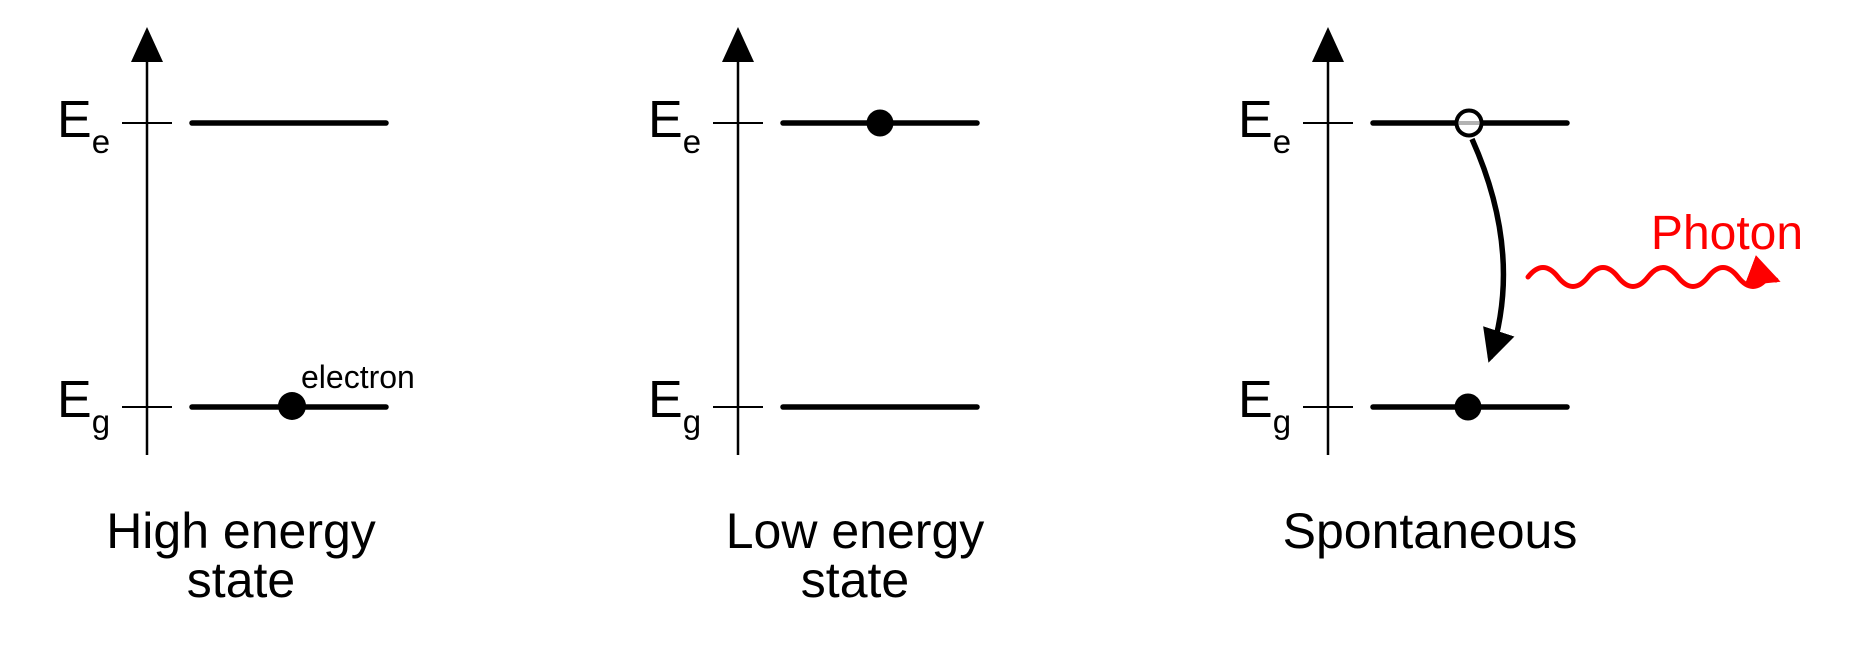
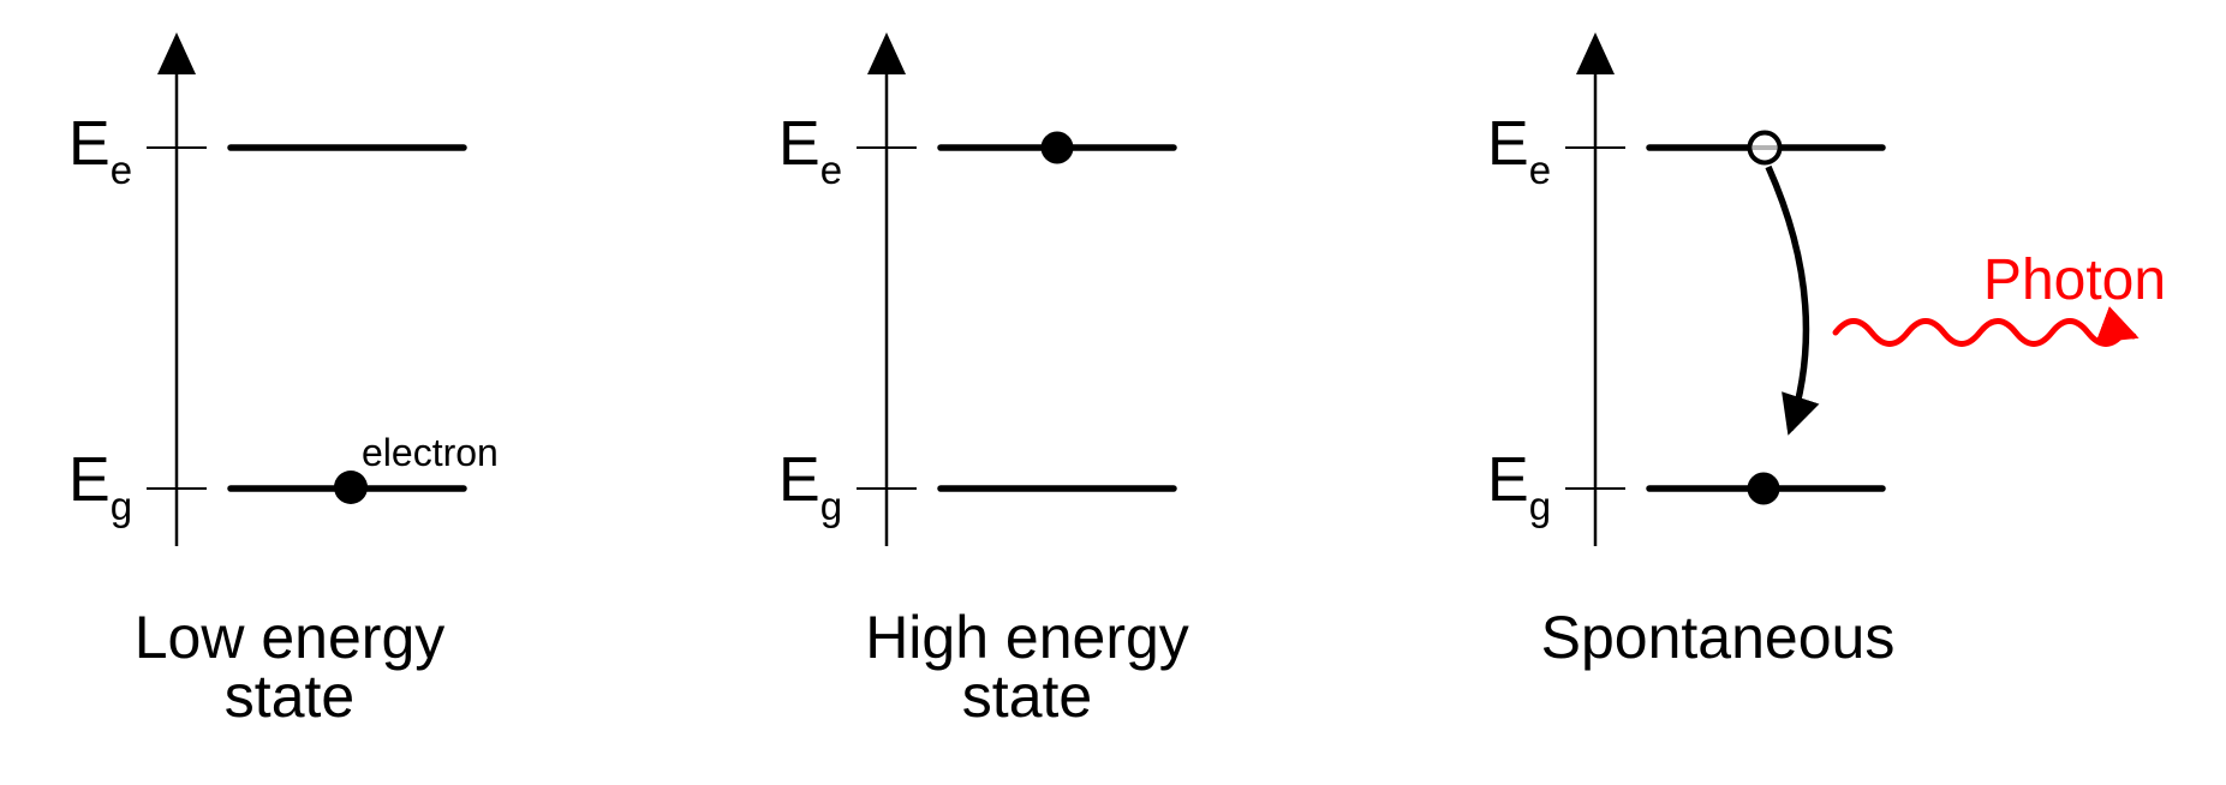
  Ee
  Eg
  electron
- High energy
+ Low energy
  state
  Ee
  Eg
- Low energy
+ High energy
  state
  Photon
  Ee
  Eg
  Spontaneous
